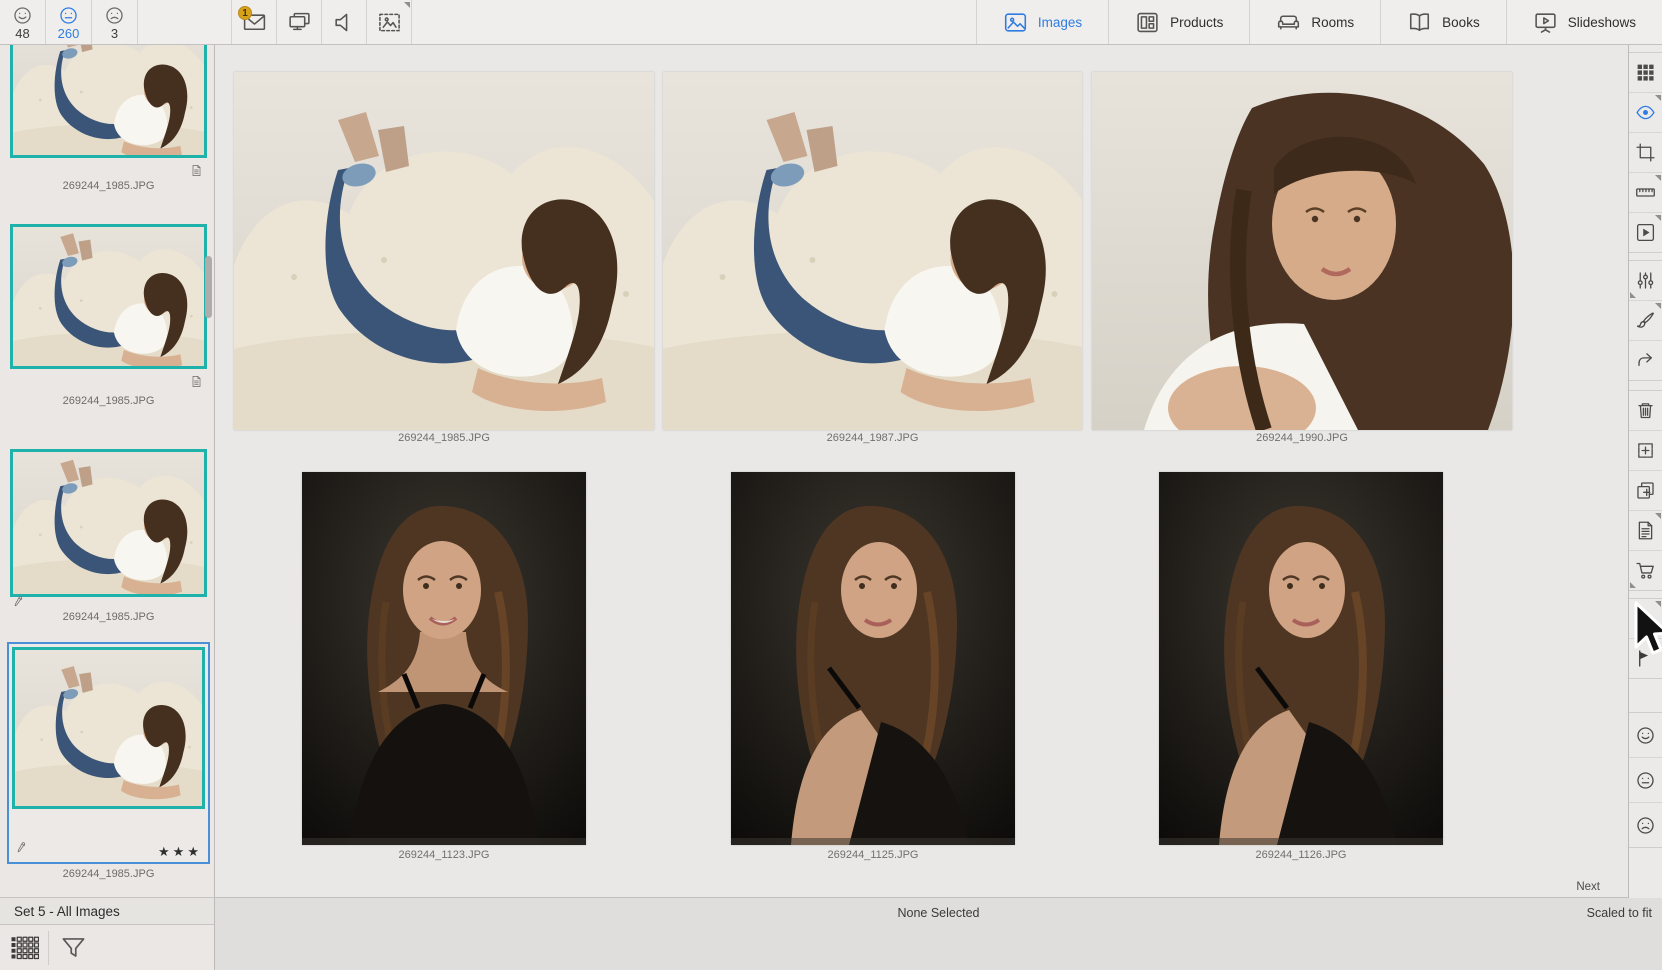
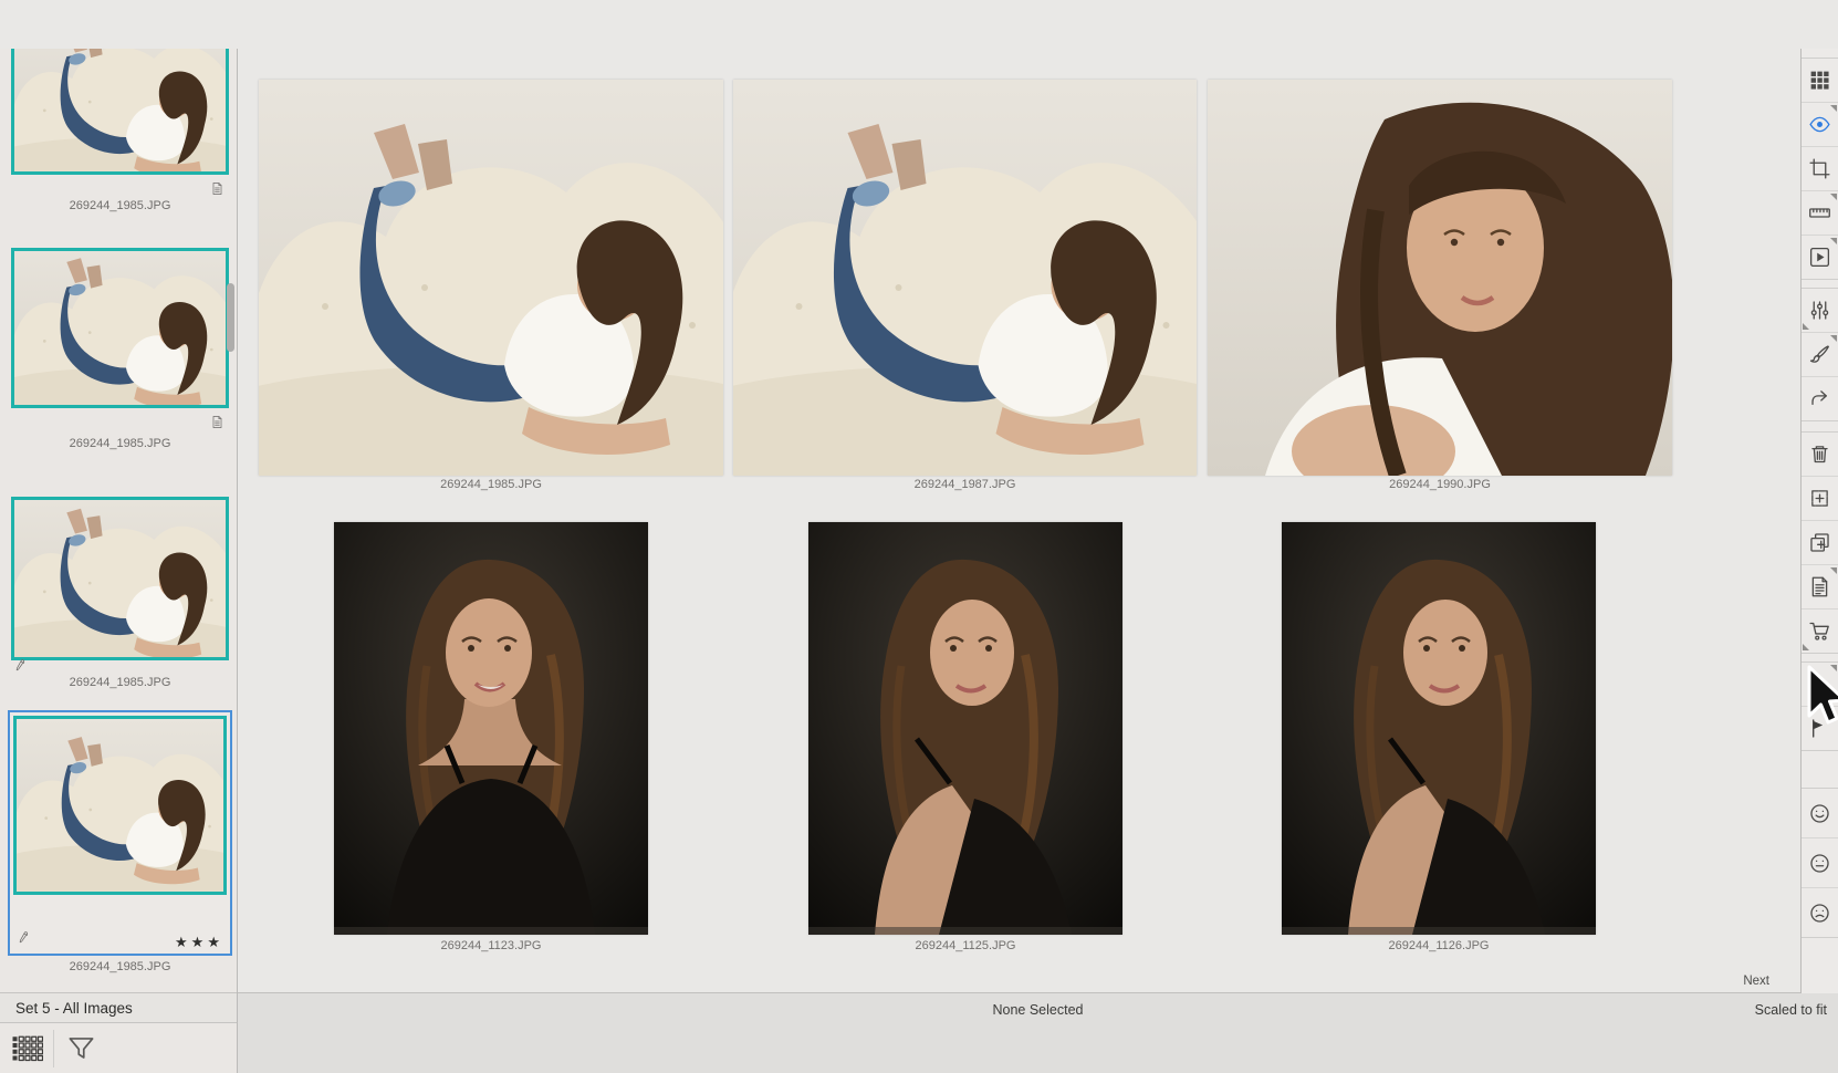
- 48
- 260
- 3
- 1
- Images
- Products
- Rooms
- Books
- Slideshows
  269244_1985.JPG
  269244_1985.JPG
  269244_1985.JPG
  ★★★
  269244_1985.JPG
  Set 5 - All Images
  269244_1985.JPG
  269244_1987.JPG
  269244_1990.JPG
  269244_1123.JPG
  269244_1125.JPG
  269244_1126.JPG
  Next
  None Selected
  Scaled to fit
